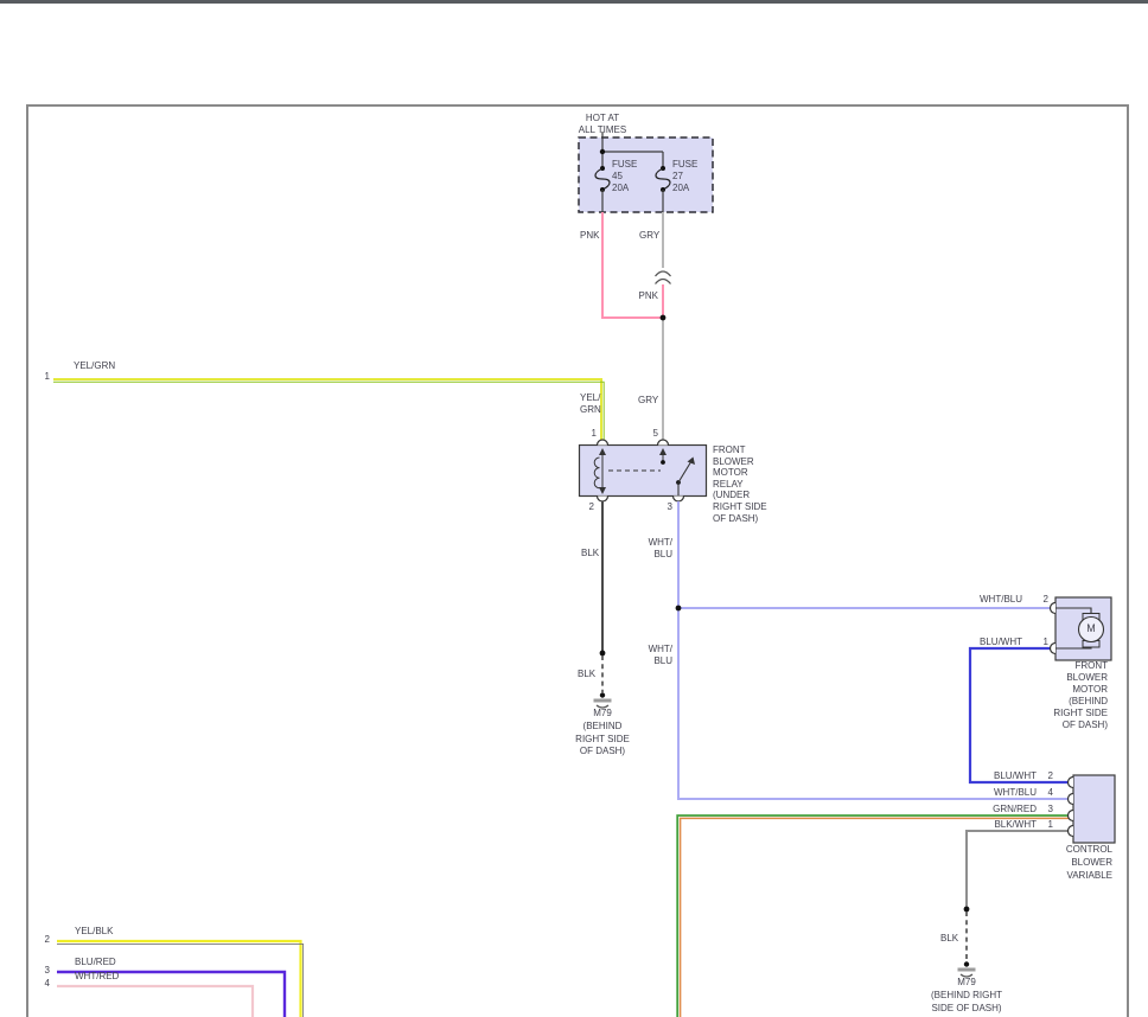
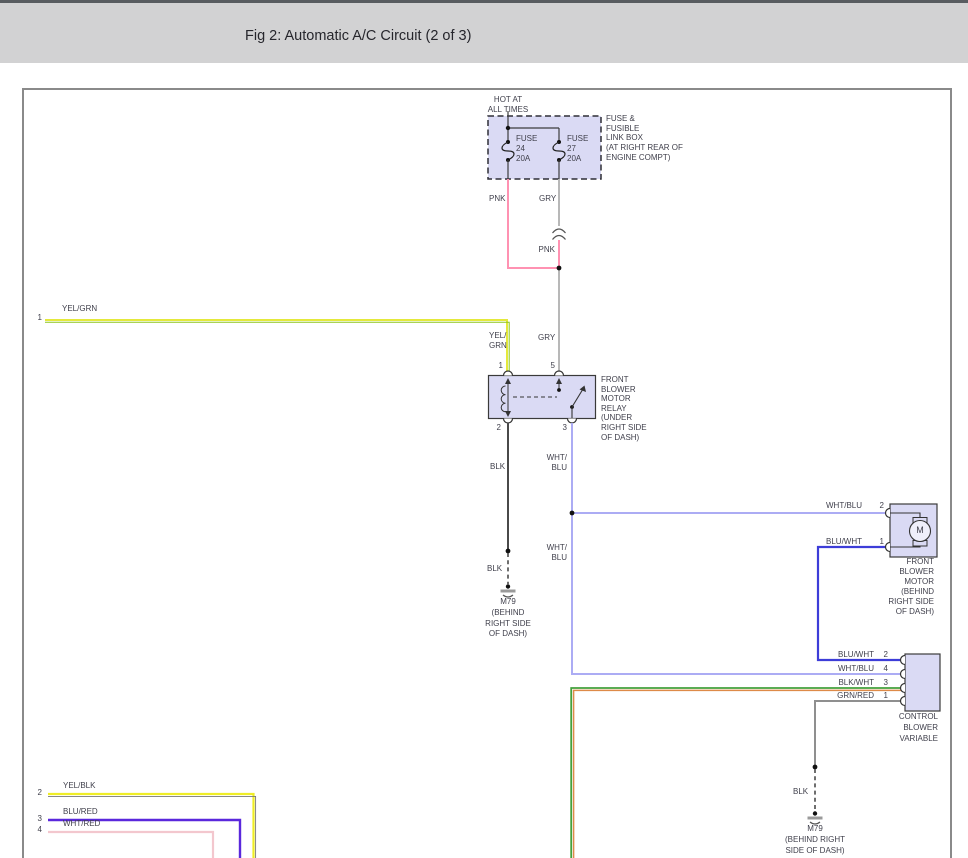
+ Fig 2: Automatic A/C Circuit (2 of 3)
  HOT AT
  ALL TIMES
  FUSE
- 45
+ 24
  20A
  FUSE
  27
  20A
+ FUSE &
+ FUSIBLE
+ LINK BOX
+ (AT RIGHT REAR OF
+ ENGINE COMPT)
  PNK
  GRY
  PNK
  GRY
  YEL/
  GRN
  1
  5
  2
  3
  FRONT
  BLOWER
  MOTOR
  RELAY
  (UNDER
  RIGHT SIDE
  OF DASH)
  BLK
  WHT/
  BLU
  WHT/
  BLU
  BLK
  M79
  (BEHIND
  RIGHT SIDE
  OF DASH)
  WHT/BLU
  2
  BLU/WHT
  1
  M
  FRONT
  BLOWER
  MOTOR
  (BEHIND
  RIGHT SIDE
  OF DASH)
  BLU/WHT
  2
  WHT/BLU
  4
- GRN/RED
+ BLK/WHT
  3
- BLK/WHT
+ GRN/RED
  1
  CONTROL
  BLOWER
  VARIABLE
  BLK
  M79
  (BEHIND RIGHT
  SIDE OF DASH)
  1
  YEL/GRN
  2
  YEL/BLK
  3
  BLU/RED
  4
  WHT/RED
